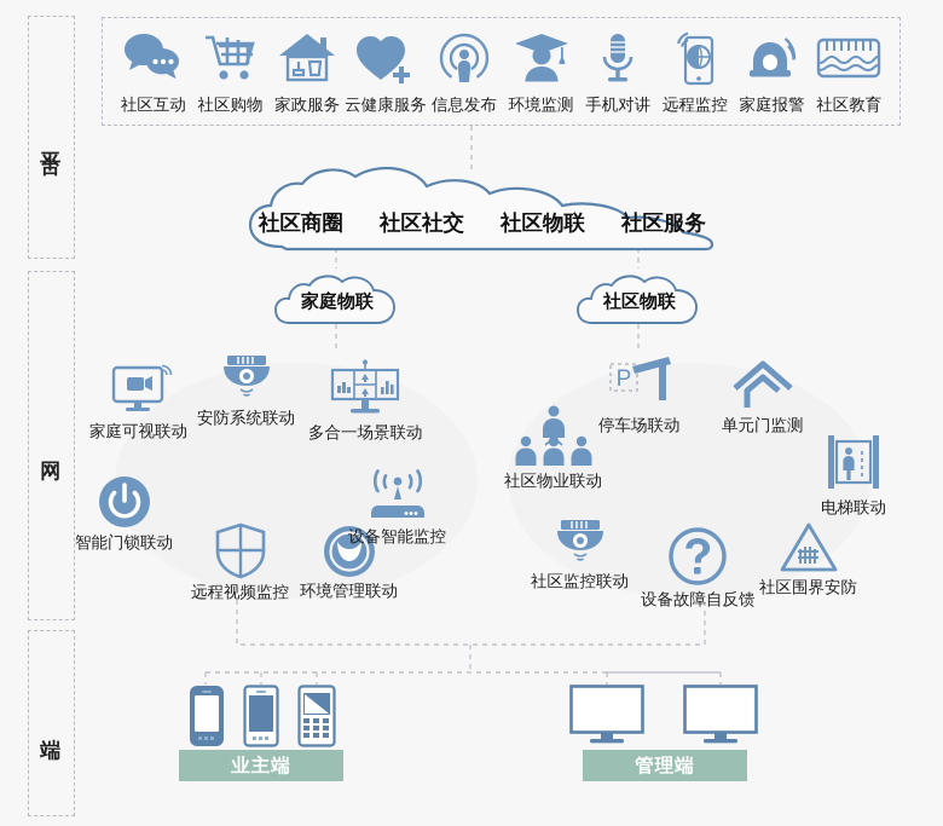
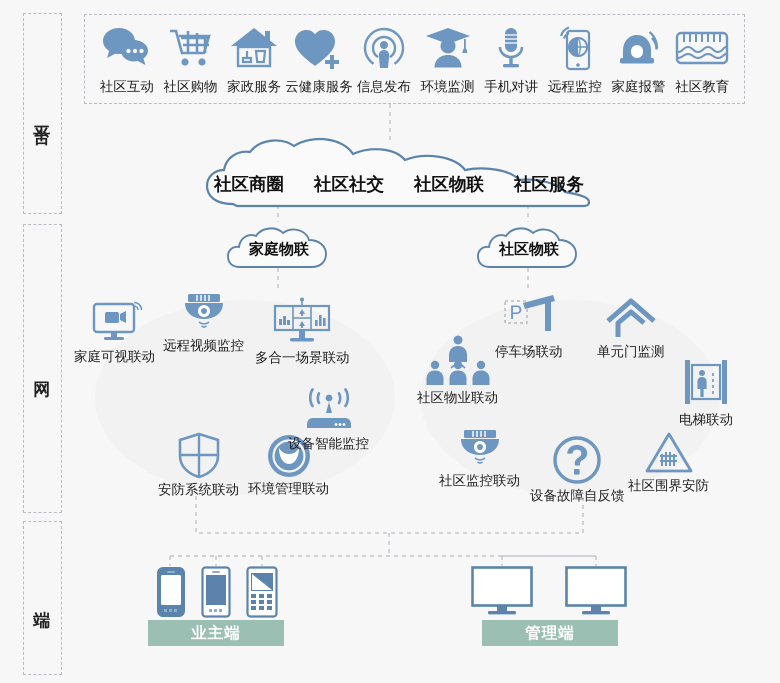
  社区互动
  社区购物
  家政服务
  云健康服务
  信息发布
  环境监测
  手机对讲
  远程监控
  家庭报警
  社区教育
  社区商圈
  社区社交
  社区物联
  社区服务
  家庭物联
  社区物联
  家庭可视联动
- 安防系统联动
+ 远程视频监控
  多合一场景联动
- 智能门锁联动
- 远程视频监控
+ 安防系统联动
  环境管理联动
  设备智能监控
  P
  停车场联动
  单元门监测
  社区物业联动
  电梯联动
  社区监控联动
  设备故障自反馈
  社区围界安防
  业主端
  管理端
